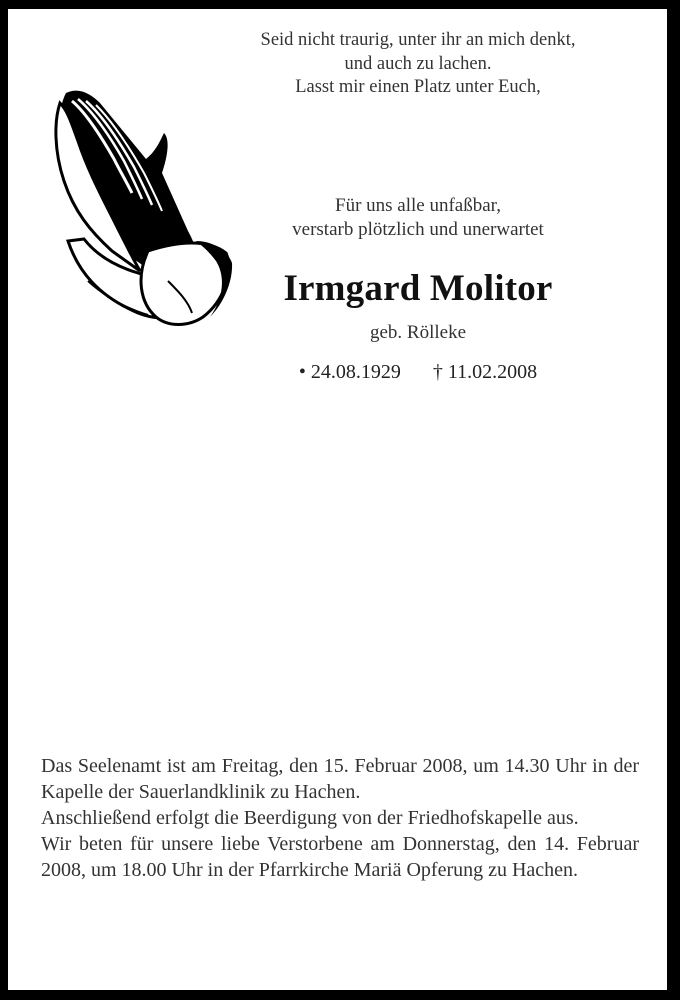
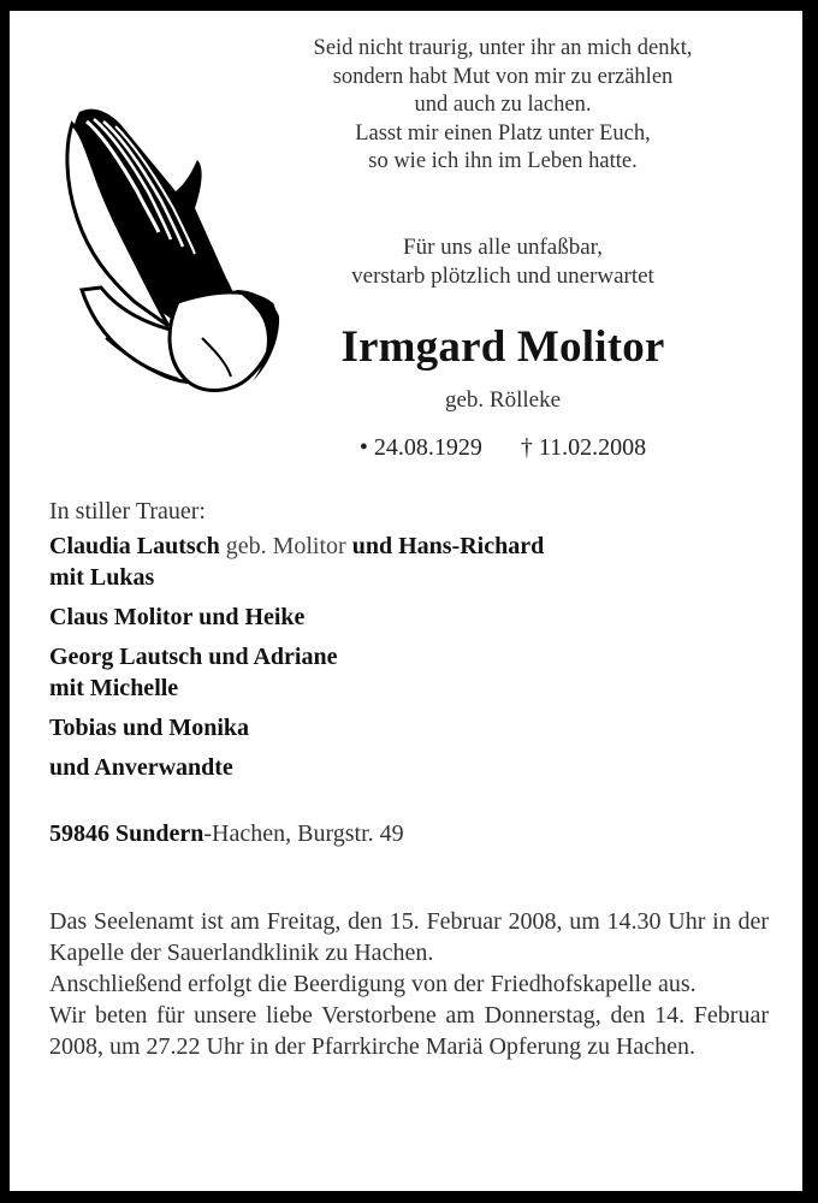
  Seid nicht traurig, unter ihr an mich denkt,
+ sondern habt Mut von mir zu erzählen
  und auch zu lachen.
  Lasst mir einen Platz unter Euch,
+ so wie ich ihn im Leben hatte.
  Für uns alle unfaßbar,
  verstarb plötzlich und unerwartet
  Irmgard Molitor
  geb. Rölleke
  • 24.08.1929 † 11.02.2008
+ In stiller Trauer:
+ Claudia Lautsch geb. Molitor und Hans-Richard
+ mit Lukas
+ Claus Molitor und Heike
+ Georg Lautsch und Adriane
+ mit Michelle
+ Tobias und Monika
+ und Anverwandte
+ 59846 Sundern-Hachen, Burgstr. 49
  Das Seelenamt ist am Freitag, den 15. Februar 2008, um 14.30 Uhr in der Kapelle der Sauerlandklinik zu Hachen.
  Anschließend erfolgt die Beerdigung von der Friedhofskapelle aus.
- Wir beten für unsere liebe Verstorbene am Donnerstag, den 14. Februar 2008, um 18.00 Uhr in der Pfarrkirche Mariä Opferung zu Hachen.
+ Wir beten für unsere liebe Verstorbene am Donnerstag, den 14. Februar 2008, um 27.22 Uhr in der Pfarrkirche Mariä Opferung zu Hachen.
